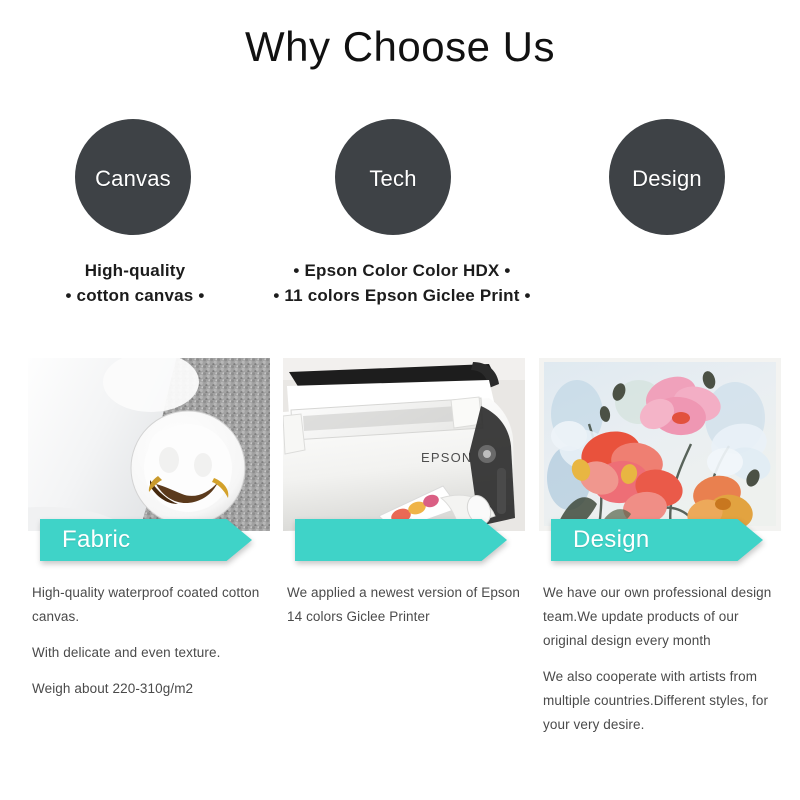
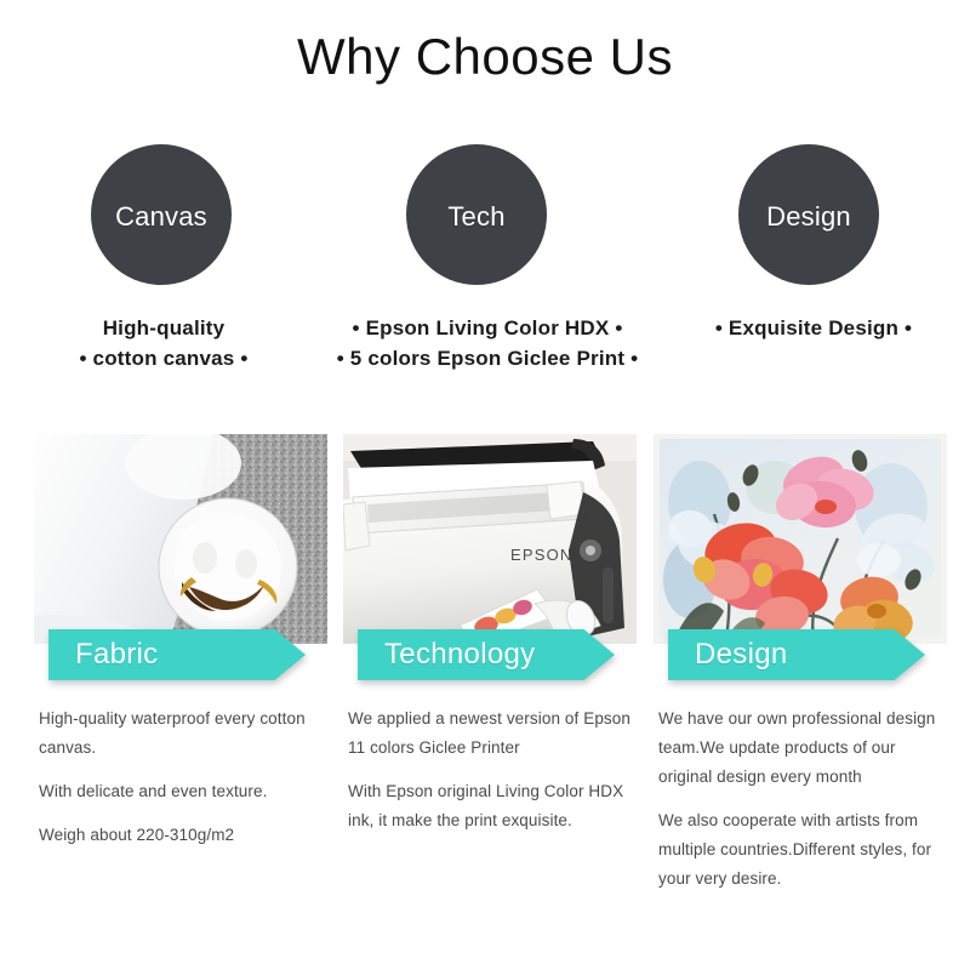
  Why Choose Us
  Canvas
  Tech
  Design
  High-quality
  • cotton canvas •
- • Epson Color Color HDX •
+ • Epson Living Color HDX •
- • 11 colors Epson Giclee Print •
+ • 5 colors Epson Giclee Print •
+ • Exquisite Design •
  Fabric
- High-quality waterproof coated cotton canvas.
+ High-quality waterproof every cotton canvas.
  With delicate and even texture.
  Weigh about 220-310g/m2
  EPSON
+ Technology
- We applied a newest version of Epson 14 colors Giclee Printer
+ We applied a newest version of Epson 11 colors Giclee Printer
+ With Epson original Living Color HDX ink, it make the print exquisite.
  Design
  We have our own professional design team.We update products of our original design every month
  We also cooperate with artists from multiple countries.Different styles, for your very desire.
